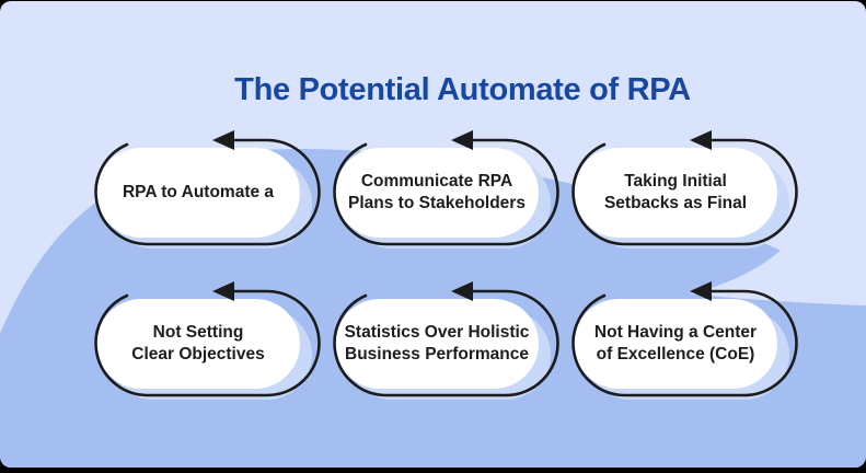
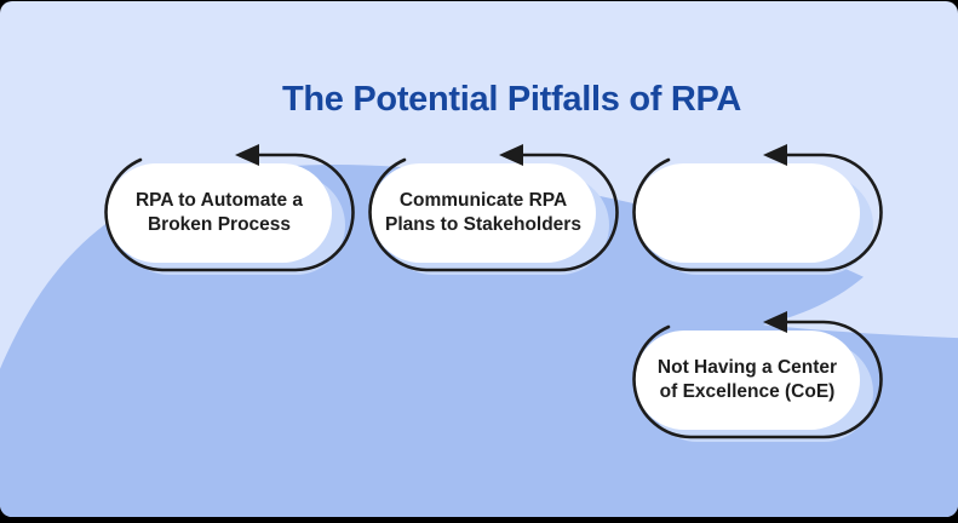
- The Potential Automate of RPA
+ The Potential Pitfalls of RPA
  RPA to Automate a
+ Broken Process
  Communicate RPA
  Plans to Stakeholders
- Taking Initial
- Setbacks as Final
- Not Setting
- Clear Objectives
- Statistics Over Holistic
- Business Performance
  Not Having a Center
  of Excellence (CoE)
